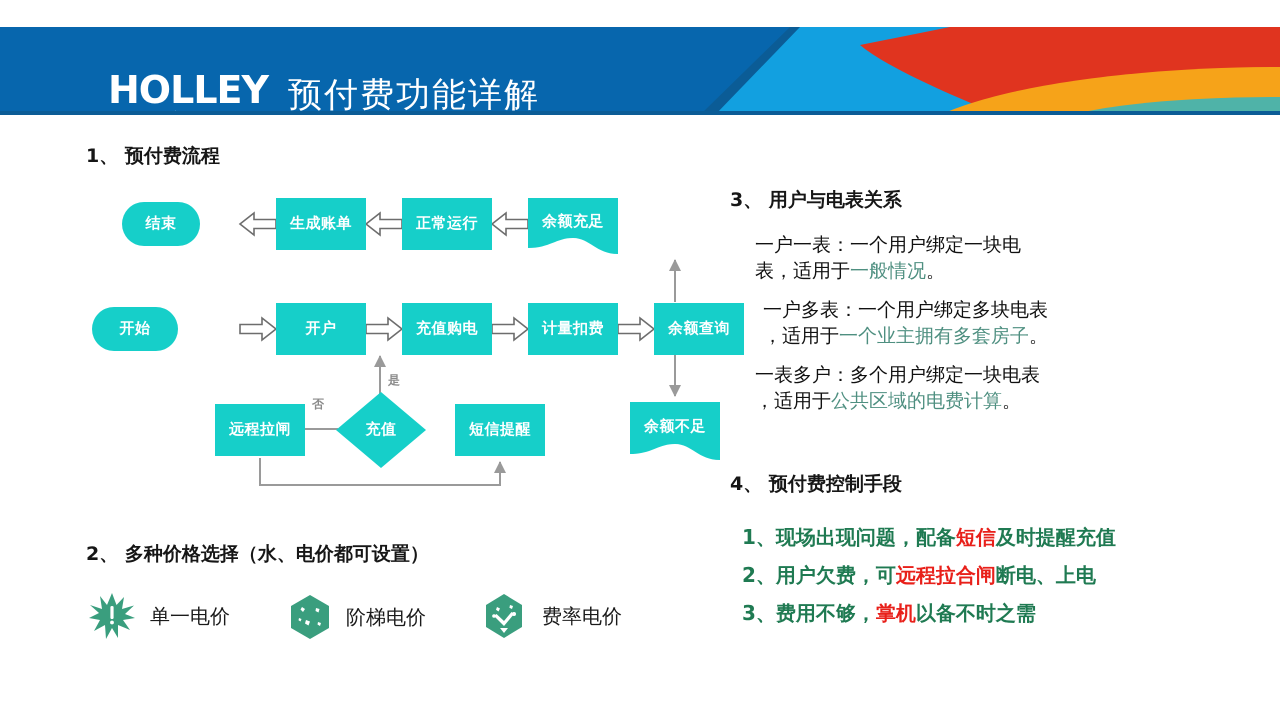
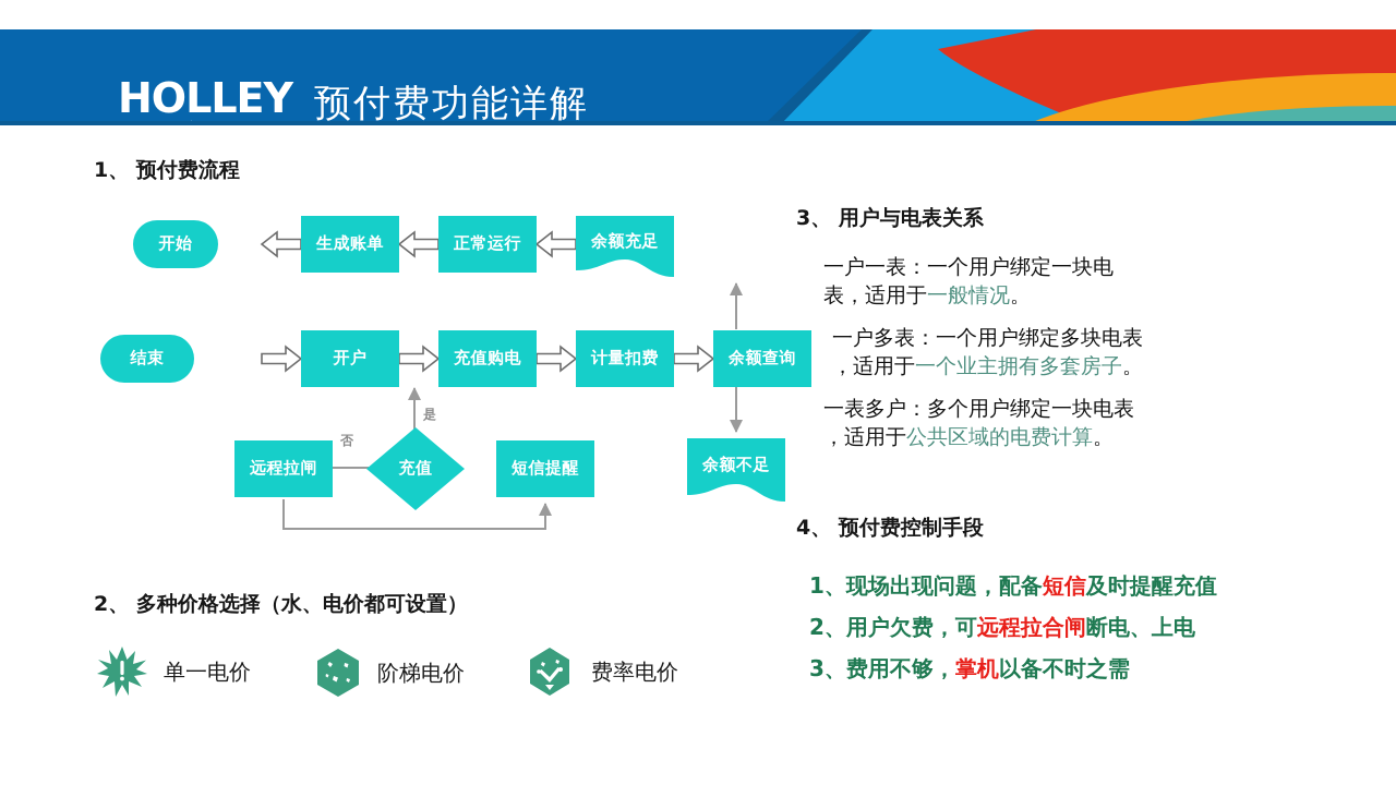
  HOLLEY
  预付费功能详解
  1、 预付费流程
  2、 多种价格选择（水、电价都可设置）
  3、 用户与电表关系
  4、 预付费控制手段
- 结束
+ 开始
  生成账单
  正常运行
  余额充足
- 开始
+ 结束
  开户
  充值购电
  计量扣费
  余额查询
  远程拉闸
  充值
  短信提醒
  余额不足
  是
  否
  单一电价
  阶梯电价
  费率电价
  一户一表：一个用户绑定一块电
  表，适用于一般情况。
  一户多表：一个用户绑定多块电表
  ，适用于一个业主拥有多套房子。
  一表多户：多个用户绑定一块电表
  ，适用于公共区域的电费计算。
  1、现场出现问题，配备短信及时提醒充值
  2、用户欠费，可远程拉合闸断电、上电
  3、费用不够，掌机以备不时之需
